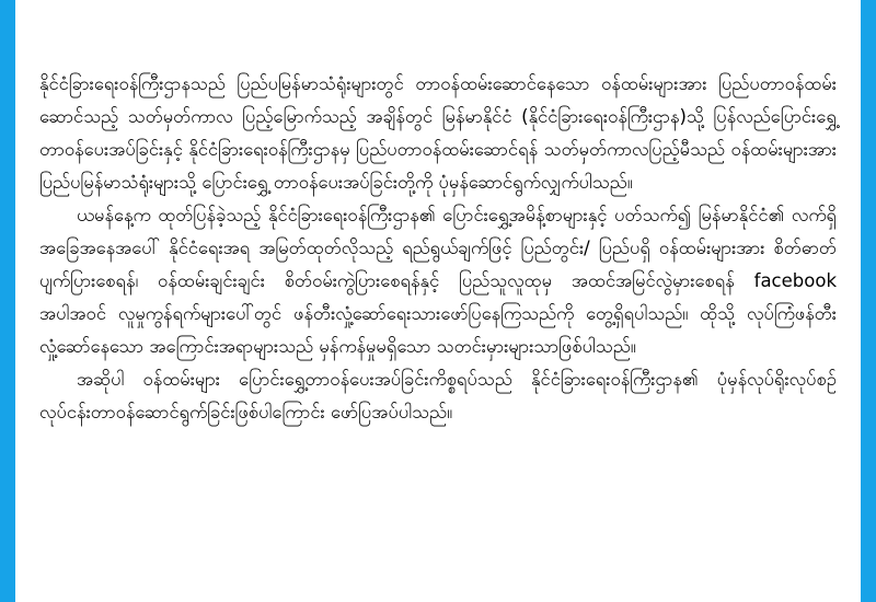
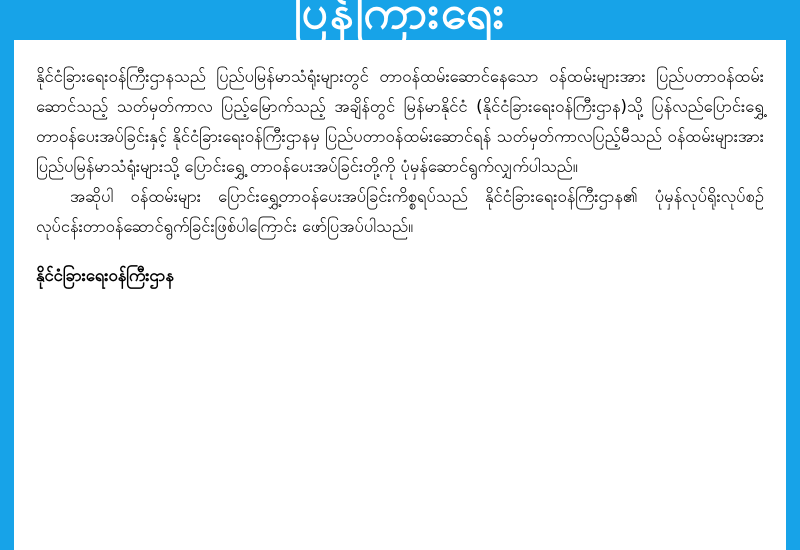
+ ပြန်ကြားရေး
  နိုင်ငံခြားရေးဝန်ကြီးဌာနသည် ပြည်ပမြန်မာသံရုံးများတွင် တာဝန်ထမ်းဆောင်နေသော ဝန်ထမ်းများအား ပြည်ပတာဝန်ထမ်းဆောင်သည့် သတ်မှတ်ကာလ ပြည့်မြောက်သည့် အချိန်တွင် မြန်မာနိုင်ငံ (နိုင်ငံခြားရေးဝန်ကြီးဌာန)သို့ ပြန်လည်ပြောင်းရွှေ့ တာဝန်ပေးအပ်ခြင်းနှင့် နိုင်ငံခြားရေးဝန်ကြီးဌာနမှ ပြည်ပတာဝန်ထမ်းဆောင်ရန် သတ်မှတ်ကာလပြည့်မီသည် ဝန်ထမ်းများအား ပြည်ပမြန်မာသံရုံးများသို့ ပြောင်းရွှေ့ တာဝန်ပေးအပ်ခြင်းတို့ကို ပုံမှန်ဆောင်ရွက်လျှက်ပါသည်။
- ယမန်နေ့က ထုတ်ပြန်ခဲ့သည့် နိုင်ငံခြားရေးဝန်ကြီးဌာန၏ ပြောင်းရွှေ့အမိန့်စာများနှင့် ပတ်သက်၍ မြန်မာနိုင်ငံ၏ လက်ရှိအခြေအနေအပေါ် နိုင်ငံရေးအရ အမြတ်ထုတ်လိုသည့် ရည်ရွယ်ချက်ဖြင့် ပြည်တွင်း/ ပြည်ပရှိ ဝန်ထမ်းများအား စိတ်ဓာတ်ပျက်ပြားစေရန်၊ ဝန်ထမ်းချင်းချင်း စိတ်ဝမ်းကွဲပြားစေရန်နှင့် ပြည်သူလူထုမှ အထင်အမြင်လွဲမှားစေရန် facebook အပါအဝင် လူမှုကွန်ရက်များပေါ်တွင် ဖန်တီးလှုံ့ဆော်ရေးသားဖော်ပြနေကြသည်ကို တွေ့ရှိရပါသည်။ ထိုသို့ လုပ်ကြံဖန်တီးလှုံ့ဆော်နေသော အကြောင်းအရာများသည် မှန်ကန်မှုမရှိသော သတင်းမှားများသာဖြစ်ပါသည်။
  အဆိုပါ ဝန်ထမ်းများ ပြောင်းရွှေ့တာဝန်ပေးအပ်ခြင်းကိစ္စရပ်သည် နိုင်ငံခြားရေးဝန်ကြီးဌာန၏ ပုံမှန်လုပ်ရိုးလုပ်စဉ် လုပ်ငန်းတာဝန်ဆောင်ရွက်ခြင်းဖြစ်ပါကြောင်း ဖော်ပြအပ်ပါသည်။
+ နိုင်ငံခြားရေးဝန်ကြီးဌာန
